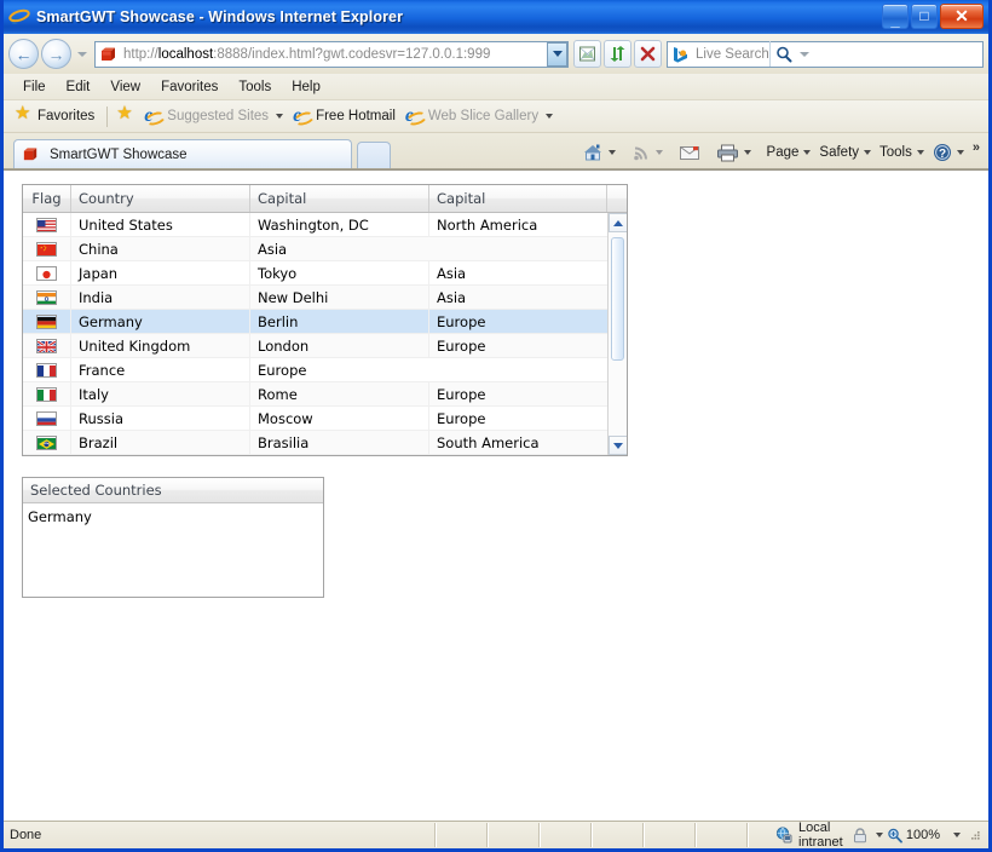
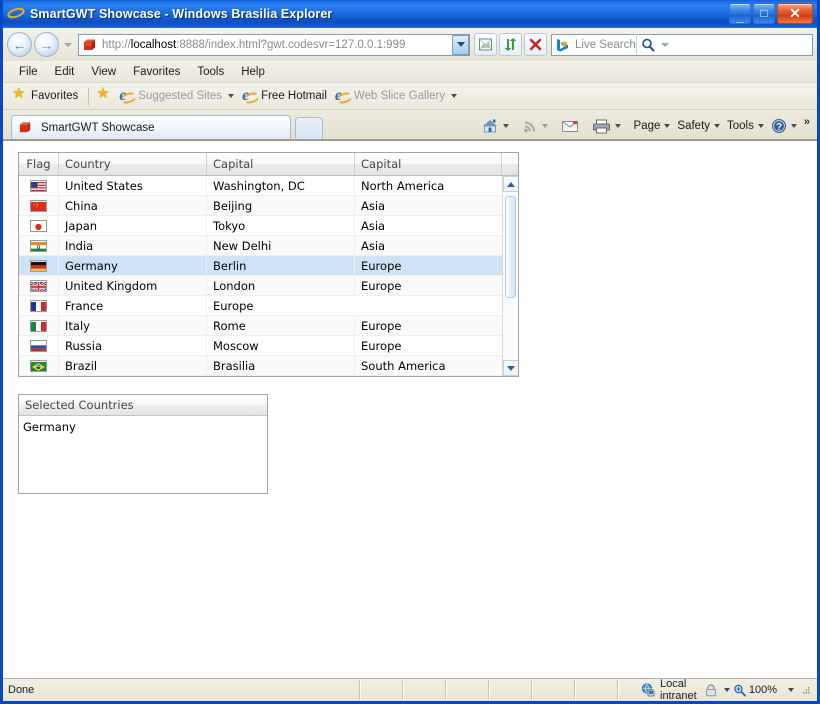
  e
- SmartGWT Showcase - Windows Internet Explorer
+ SmartGWT Showcase - Windows Brasilia Explorer
  _
  □
  ✕
  ←
  →
  http://localhost:8888/index.html?gwt.codesvr=127.0.0.1:999
  Live Search
  File
  Edit
  View
  Favorites
  Tools
  Help
  Favorites
  Suggested Sites
  Free Hotmail
  Web Slice Gallery
  SmartGWT Showcase
  Page
  Safety
  Tools
  ?
  »
  Flag
  Country
  Capital
  Capital
  United States
  Washington, DC
  North America
  China
+ Beijing
  Asia
  Japan
  Tokyo
  Asia
  India
  New Delhi
  Asia
  Germany
  Berlin
  Europe
  United Kingdom
  London
  Europe
  France
  Europe
  Italy
  Rome
  Europe
  Russia
  Moscow
  Europe
  Brazil
  Brasilia
  South America
  Selected Countries
  Germany
  Done
  Local intranet
  100%
